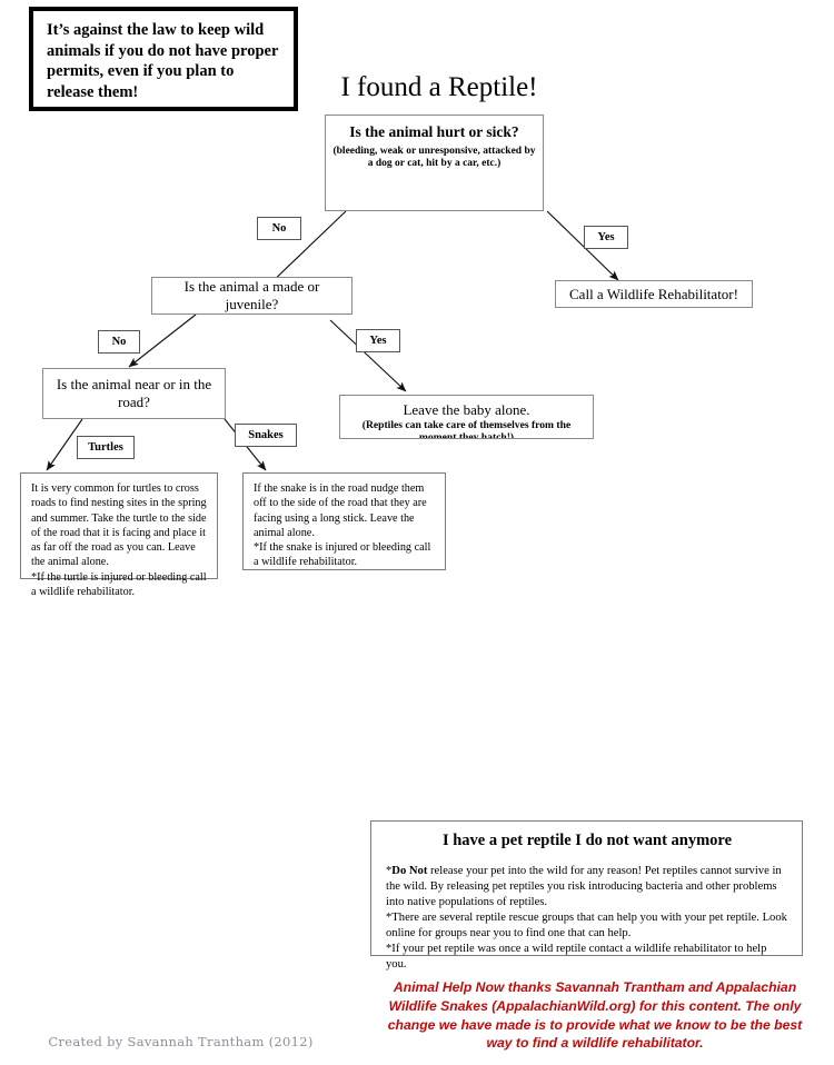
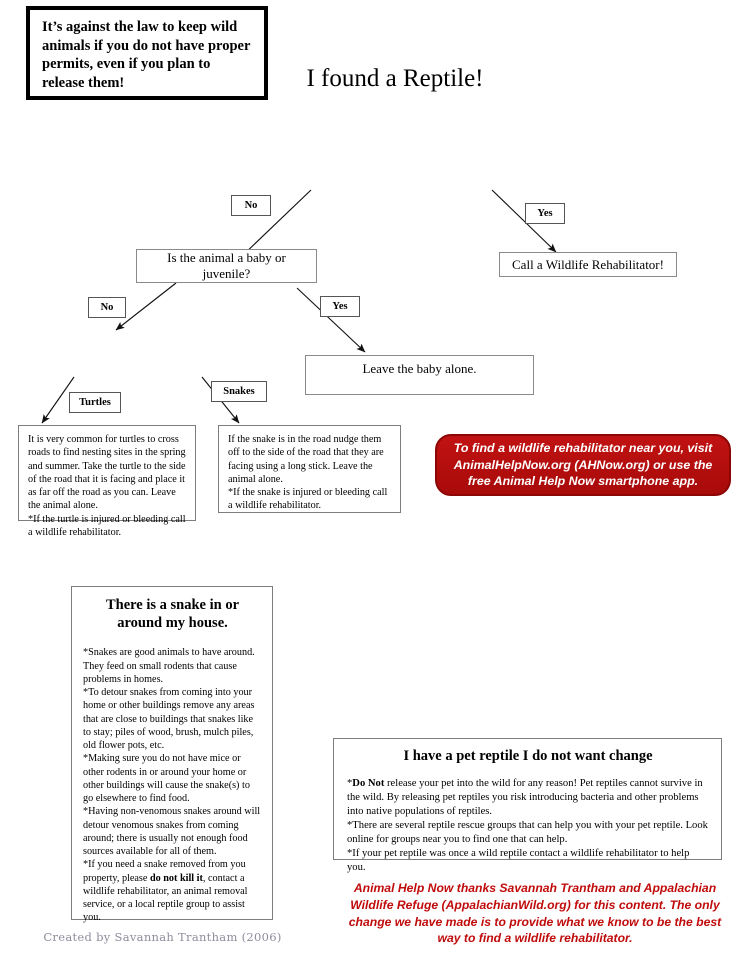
  It’s against the law to keep wild animals if you do not have proper permits, even if you plan to release them!
  I found a Reptile!
- Is the animal hurt or sick?
- (bleeding, weak or unresponsive, attacked by a dog or cat, hit by a car, etc.)
  No
  Yes
  Call a Wildlife Rehabilitator!
- Is the animal a made or juvenile?
+ Is the animal a baby or juvenile?
  No
  Yes
- Is the animal near or in the road?
  Leave the baby alone.
- (Reptiles can take care of themselves from the moment they hatch!)
  Turtles
  Snakes
  It is very common for turtles to cross roads to find nesting sites in the spring and summer. Take the turtle to the side of the road that it is facing and place it as far off the road as you can. Leave the animal alone.
  *If the turtle is injured or bleeding call a wildlife rehabilitator.
  If the snake is in the road nudge them off to the side of the road that they are facing using a long stick. Leave the animal alone.
  *If the snake is injured or bleeding call a wildlife rehabilitator.
+ To find a wildlife rehabilitator near you, visit AnimalHelpNow.org (AHNow.org) or use the free Animal Help Now smartphone app.
+ There is a snake in or around my house.
+ *Snakes are good animals to have around. They feed on small rodents that cause problems in homes.
+ *To detour snakes from coming into your home or other buildings remove any areas that are close to buildings that snakes like to stay; piles of wood, brush, mulch piles, old flower pots, etc.
+ *Making sure you do not have mice or other rodents in or around your home or other buildings will cause the snake(s) to go elsewhere to find food.
+ *Having non-venomous snakes around will detour venomous snakes from coming around; there is usually not enough food sources available for all of them.
+ *If you need a snake removed from you property, please do not kill it, contact a wildlife rehabilitator, an animal removal service, or a local reptile group to assist you.
- I have a pet reptile I do not want anymore
+ I have a pet reptile I do not want change
  *Do Not release your pet into the wild for any reason! Pet reptiles cannot survive in the wild. By releasing pet reptiles you risk introducing bacteria and other problems into native populations of reptiles.
  *There are several reptile rescue groups that can help you with your pet reptile. Look online for groups near you to find one that can help.
  *If your pet reptile was once a wild reptile contact a wildlife rehabilitator to help you.
- Animal Help Now thanks Savannah Trantham and Appalachian Wildlife Snakes (AppalachianWild.org) for this content. The only change we have made is to provide what we know to be the best way to find a wildlife rehabilitator.
+ Animal Help Now thanks Savannah Trantham and Appalachian Wildlife Refuge (AppalachianWild.org) for this content. The only change we have made is to provide what we know to be the best way to find a wildlife rehabilitator.
- Created by Savannah Trantham (2012)
+ Created by Savannah Trantham (2006)
